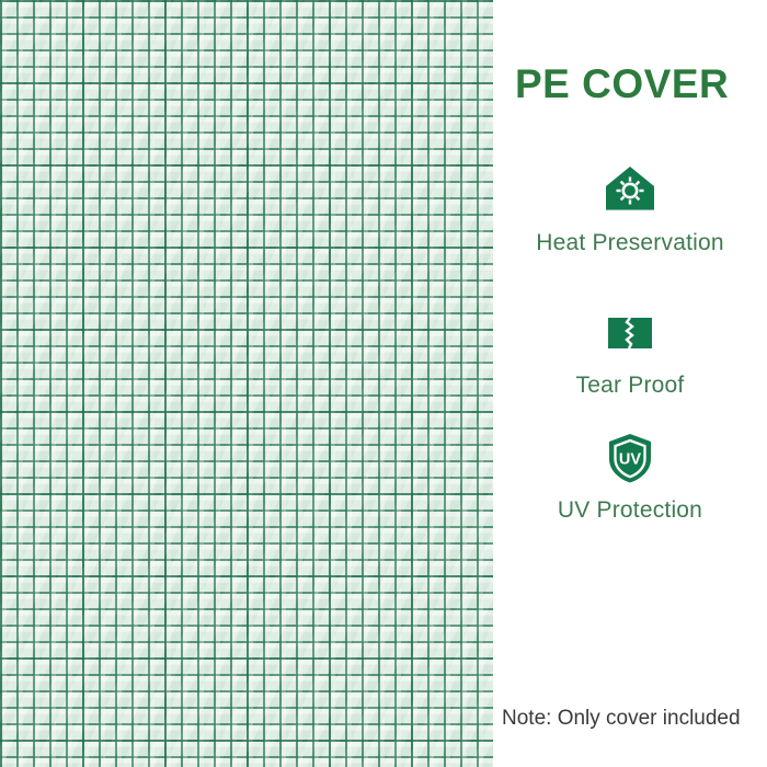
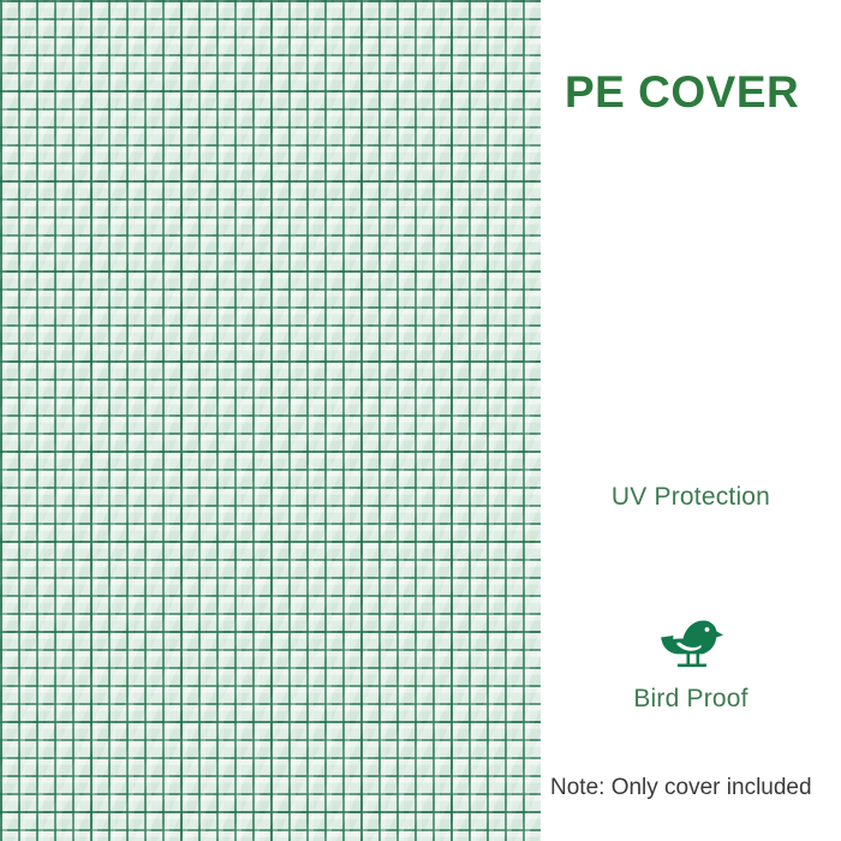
  PE COVER
- Heat Preservation
- Tear Proof
- UV
  UV Protection
+ Bird Proof
  Note: Only cover included
